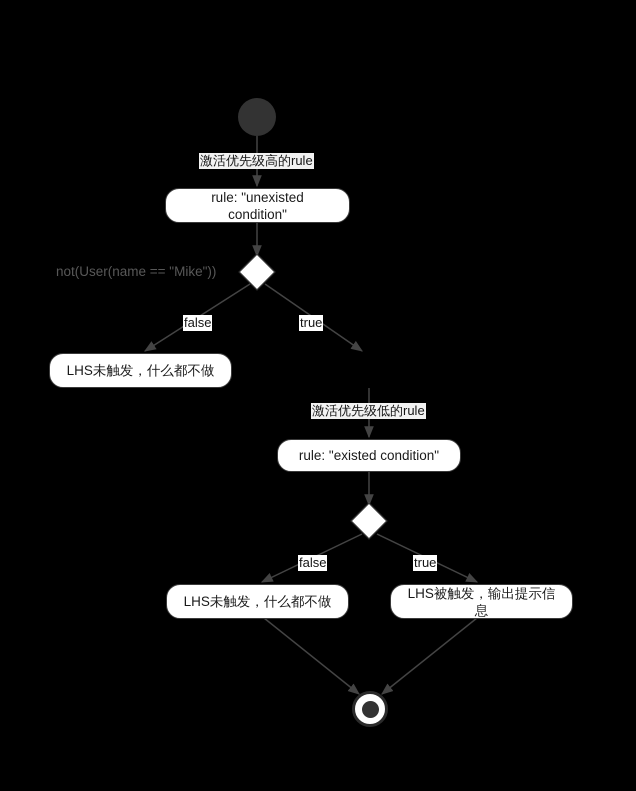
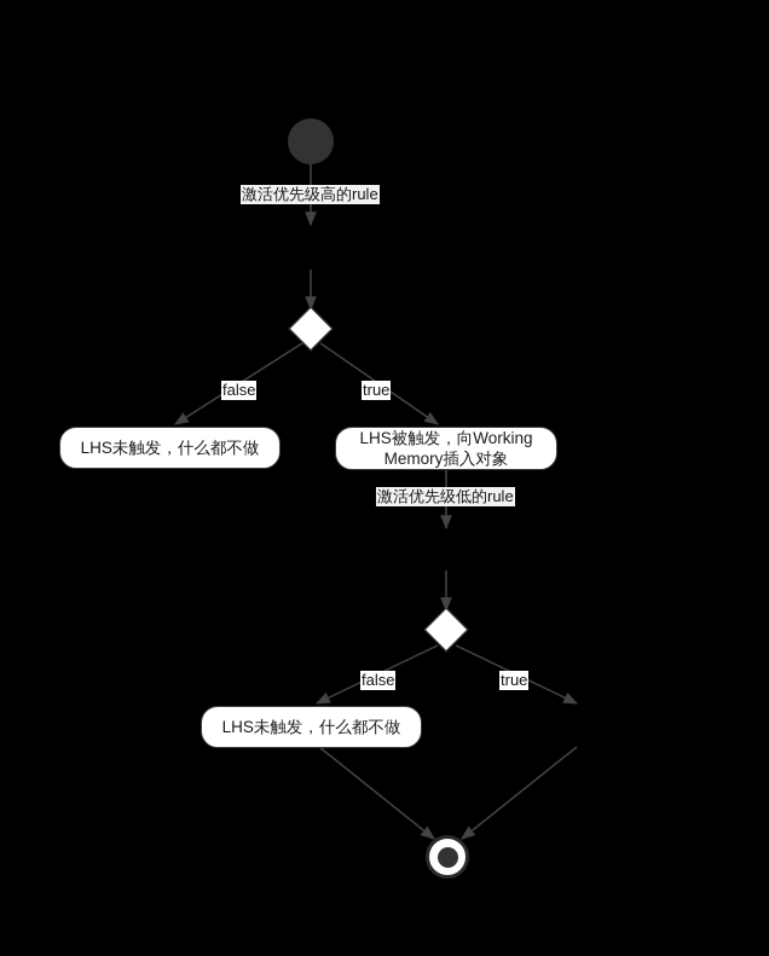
  激活优先级高的rule
- rule: "unexisted
- condition"
- not(User(name == "Mike"))
  false
  true
  LHS未触发，什么都不做
+ LHS被触发，向Working
+ Memory插入对象
  激活优先级低的rule
- rule: "existed condition"
  false
  true
  LHS未触发，什么都不做
- LHS被触发，输出提示信息
